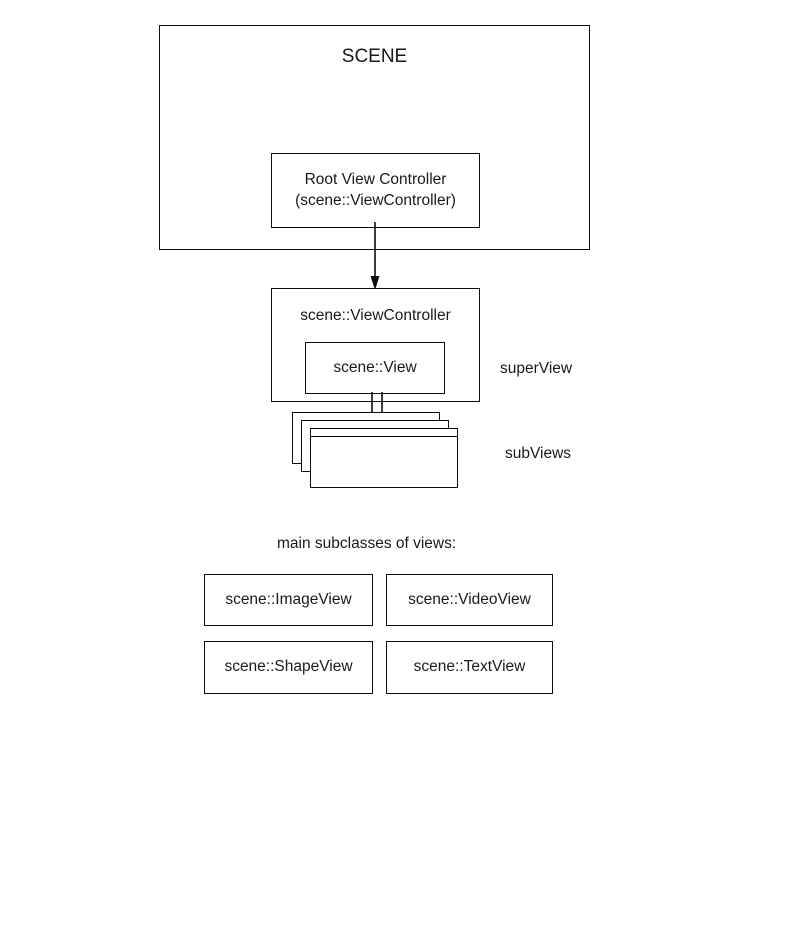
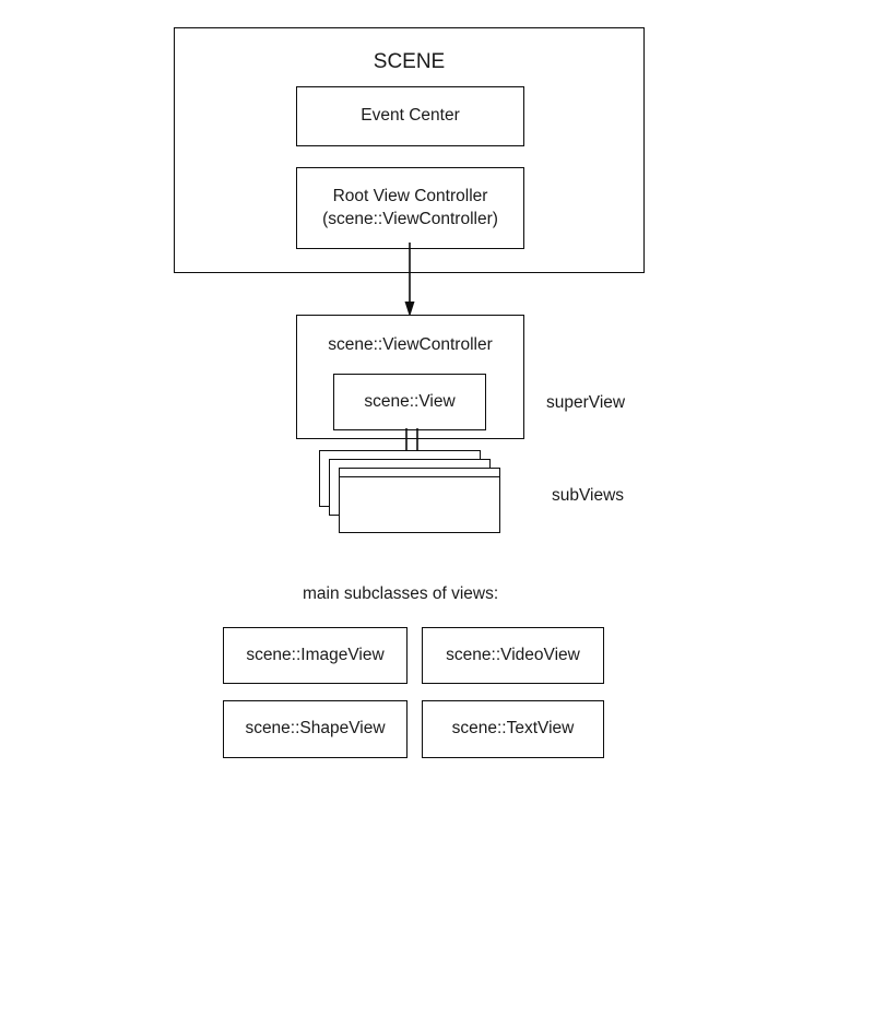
  SCENE
+ Event Center
  Root View Controller
  (scene::ViewController)
  scene::ViewController
  scene::View
  superView
  subViews
  main subclasses of views:
  scene::ImageView
  scene::VideoView
  scene::ShapeView
  scene::TextView
